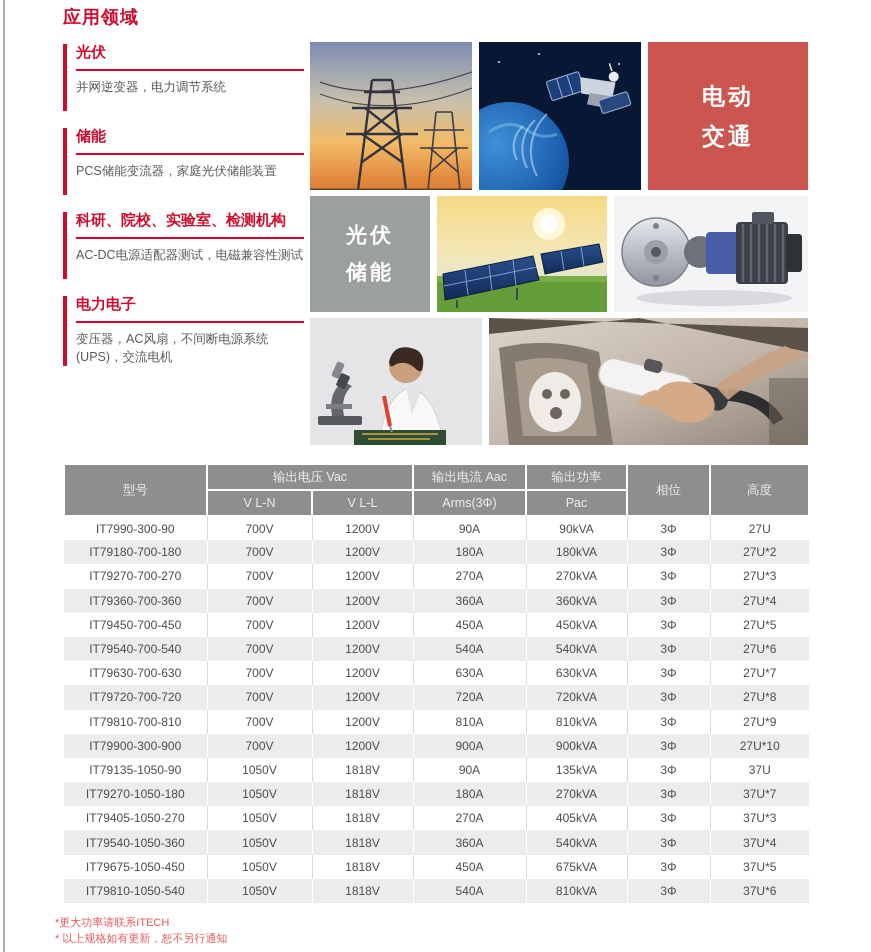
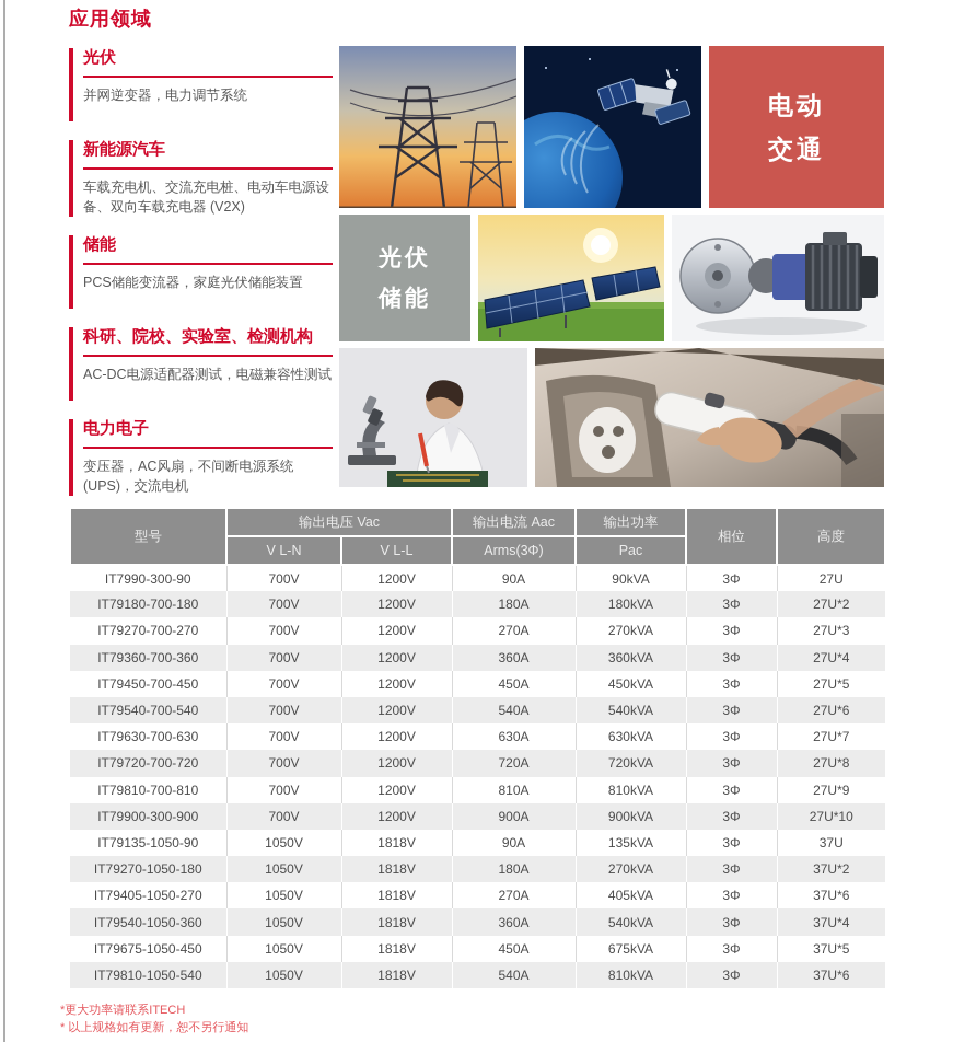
  应用领域
  光伏
  并网逆变器，电力调节系统
+ 新能源汽车
+ 车载充电机、交流充电桩、电动车电源设备、双向车载充电器 (V2X)
  储能
  PCS储能变流器，家庭光伏储能装置
  科研、院校、实验室、检测机构
  AC-DC电源适配器测试，电磁兼容性测试
  电力电子
  变压器，AC风扇，不间断电源系统 (UPS)，交流电机
  电动
  交通
  光伏
  储能
  型号	输出电压 Vac	输出电流 Aac	输出功率	相位	高度
  V L-N	V L-L	Arms(3Φ)	Pac
  IT7990-300-90	700V	1200V	90A	90kVA	3Φ	27U
  IT79180-700-180	700V	1200V	180A	180kVA	3Φ	27U*2
  IT79270-700-270	700V	1200V	270A	270kVA	3Φ	27U*3
  IT79360-700-360	700V	1200V	360A	360kVA	3Φ	27U*4
  IT79450-700-450	700V	1200V	450A	450kVA	3Φ	27U*5
  IT79540-700-540	700V	1200V	540A	540kVA	3Φ	27U*6
  IT79630-700-630	700V	1200V	630A	630kVA	3Φ	27U*7
  IT79720-700-720	700V	1200V	720A	720kVA	3Φ	27U*8
  IT79810-700-810	700V	1200V	810A	810kVA	3Φ	27U*9
  IT79900-300-900	700V	1200V	900A	900kVA	3Φ	27U*10
  IT79135-1050-90	1050V	1818V	90A	135kVA	3Φ	37U
- IT79270-1050-180	1050V	1818V	180A	270kVA	3Φ	37U*7
+ IT79270-1050-180	1050V	1818V	180A	270kVA	3Φ	37U*2
- IT79405-1050-270	1050V	1818V	270A	405kVA	3Φ	37U*3
+ IT79405-1050-270	1050V	1818V	270A	405kVA	3Φ	37U*6
  IT79540-1050-360	1050V	1818V	360A	540kVA	3Φ	37U*4
  IT79675-1050-450	1050V	1818V	450A	675kVA	3Φ	37U*5
  IT79810-1050-540	1050V	1818V	540A	810kVA	3Φ	37U*6
  *更大功率请联系ITECH
  * 以上规格如有更新，恕不另行通知
